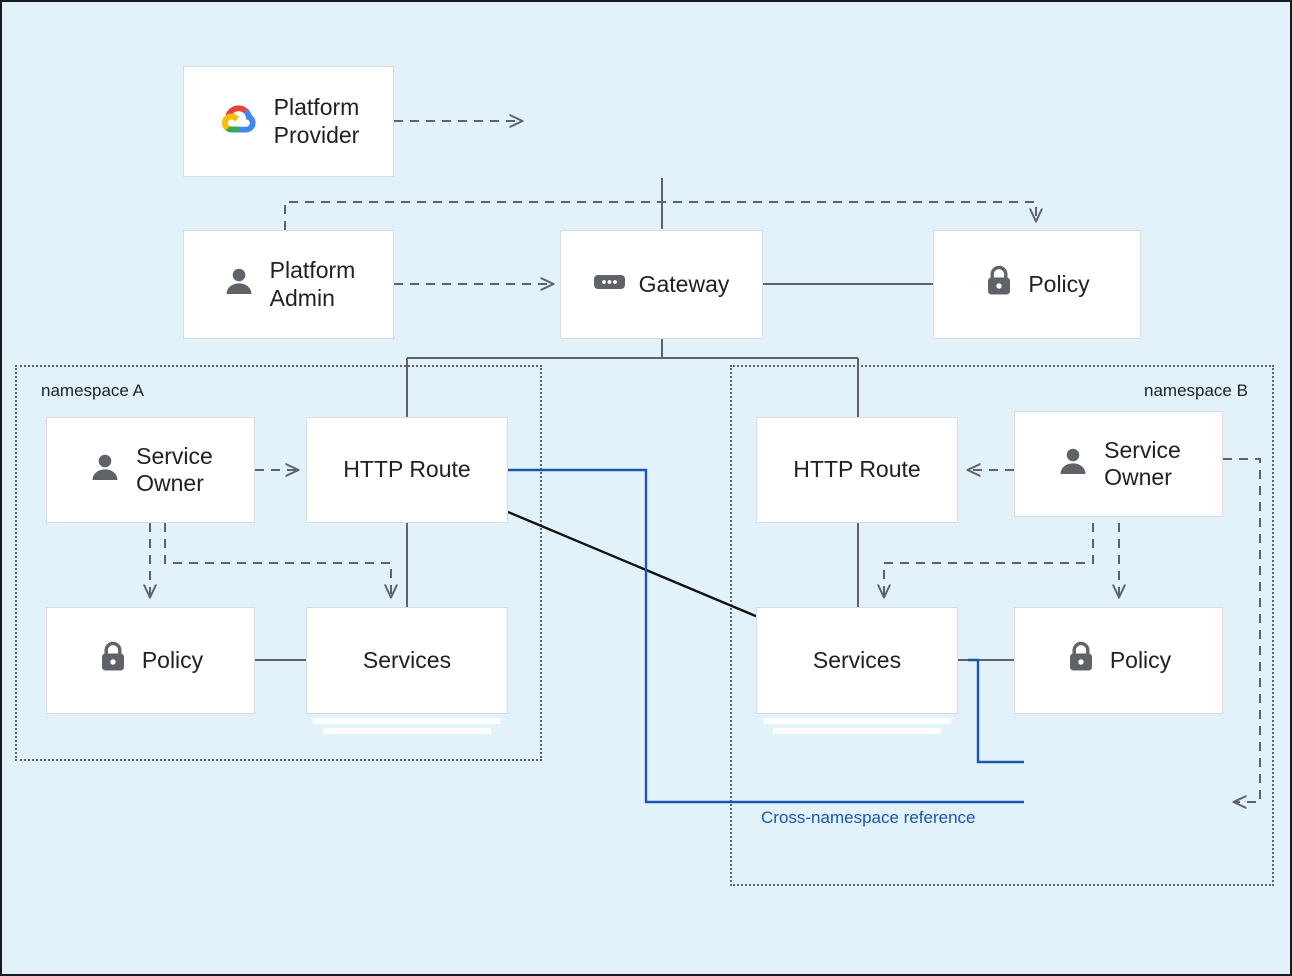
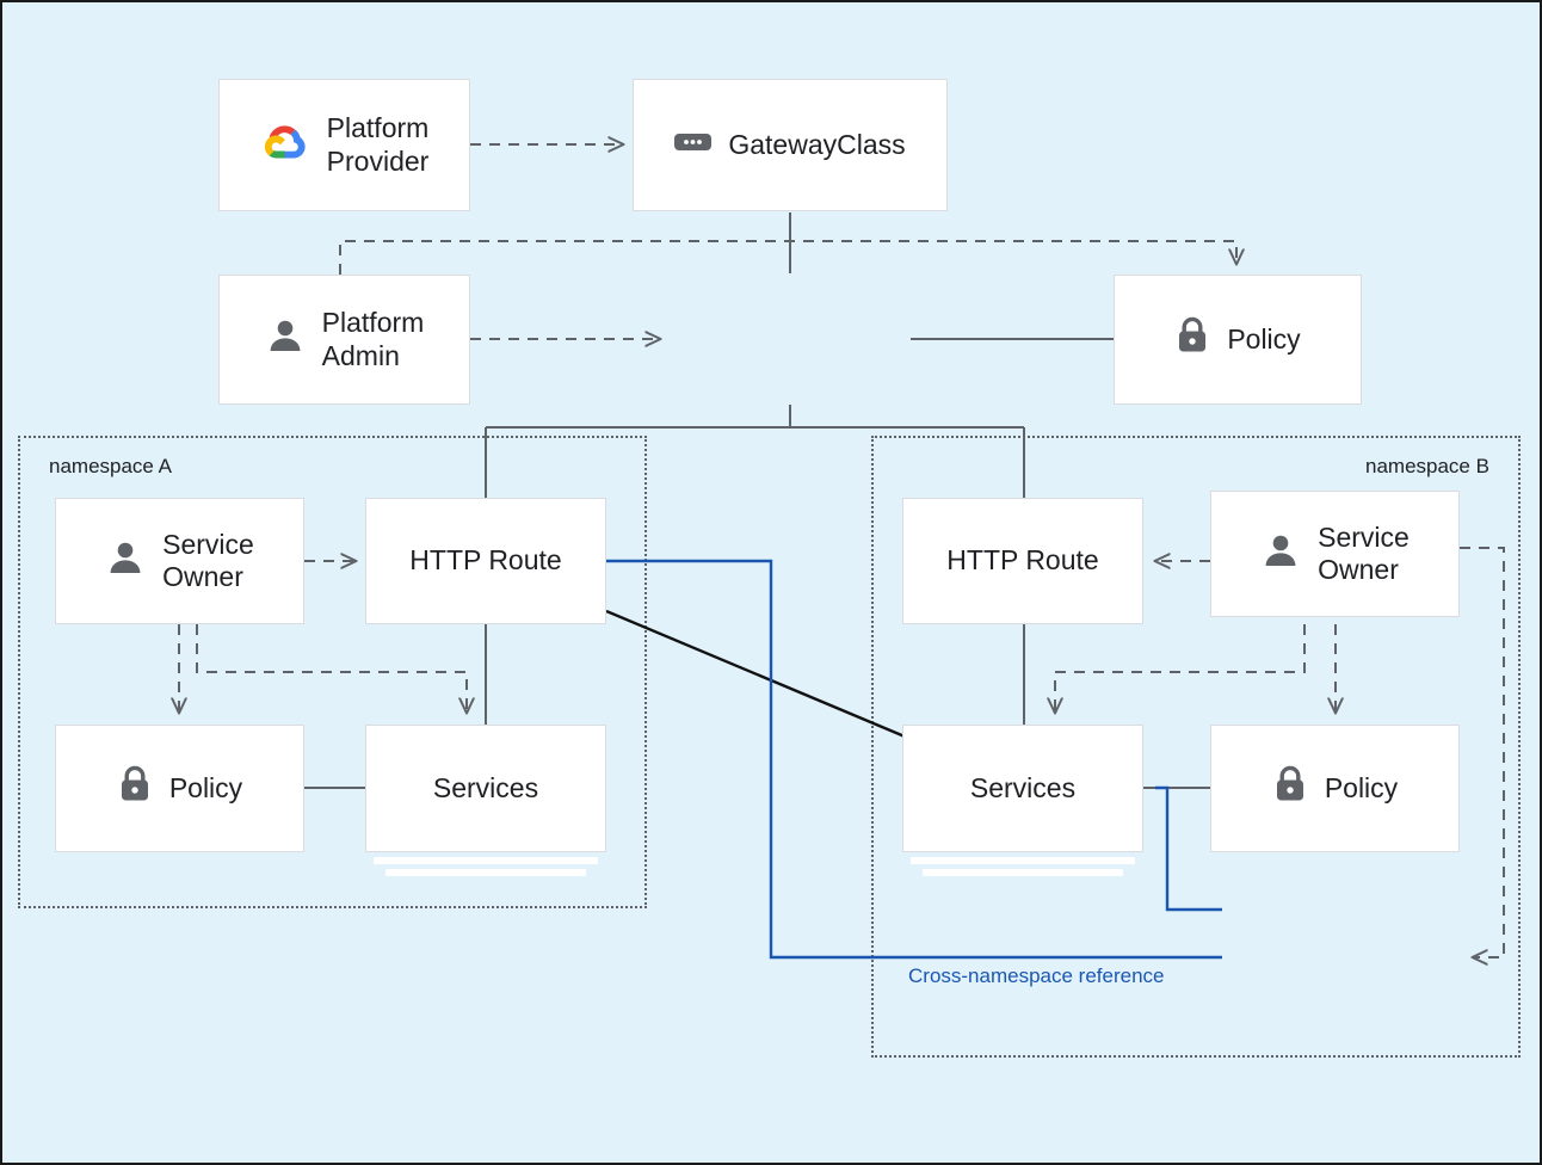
  namespace A
  namespace B
  Platform
  Provider
+ GatewayClass
  Platform
  Admin
- Gateway
  Policy
  Service
  Owner
  HTTP Route
  Policy
  Services
  HTTP Route
  Service
  Owner
  Services
  Policy
  Cross-namespace reference
